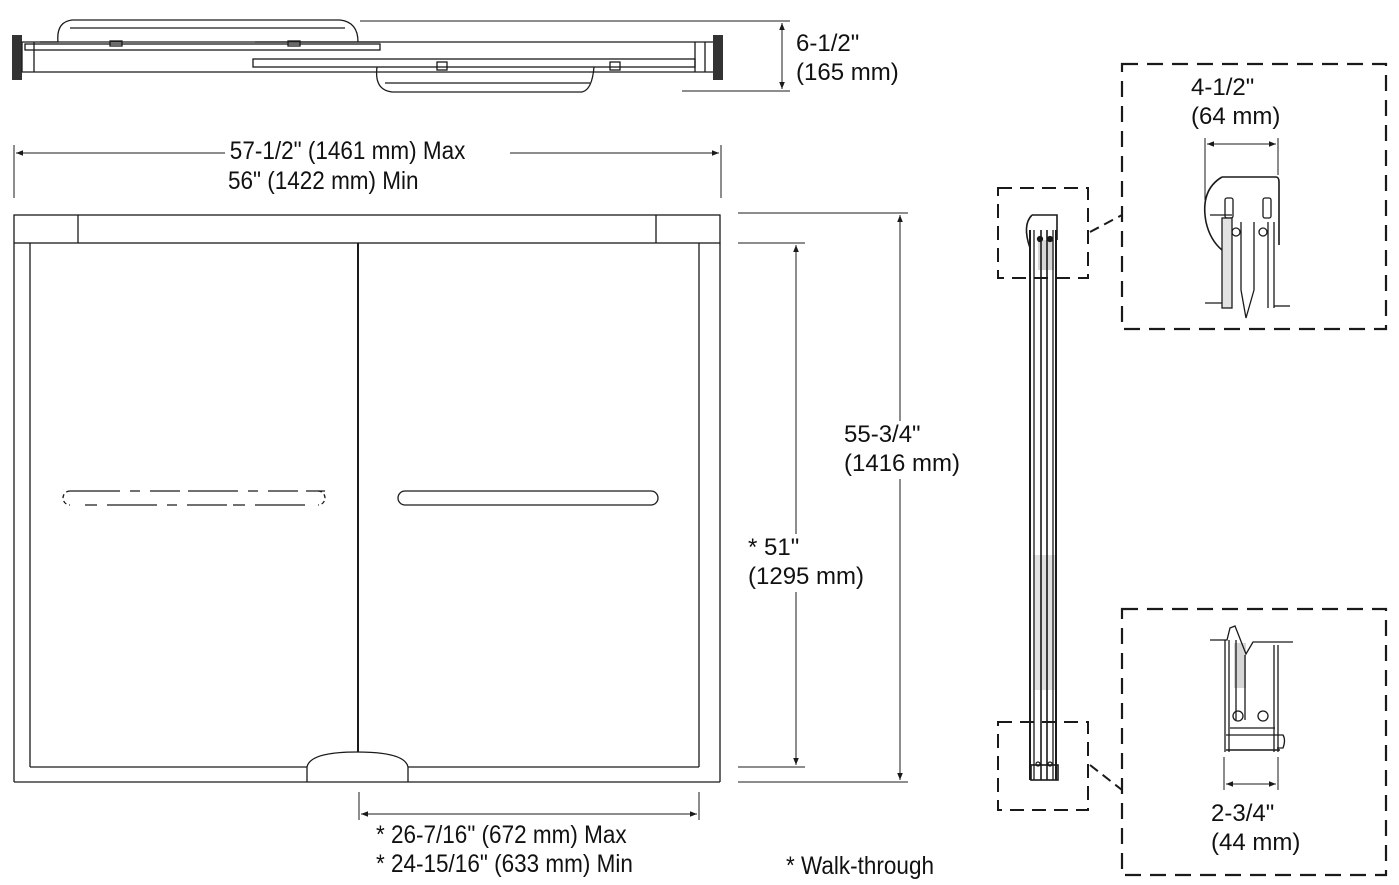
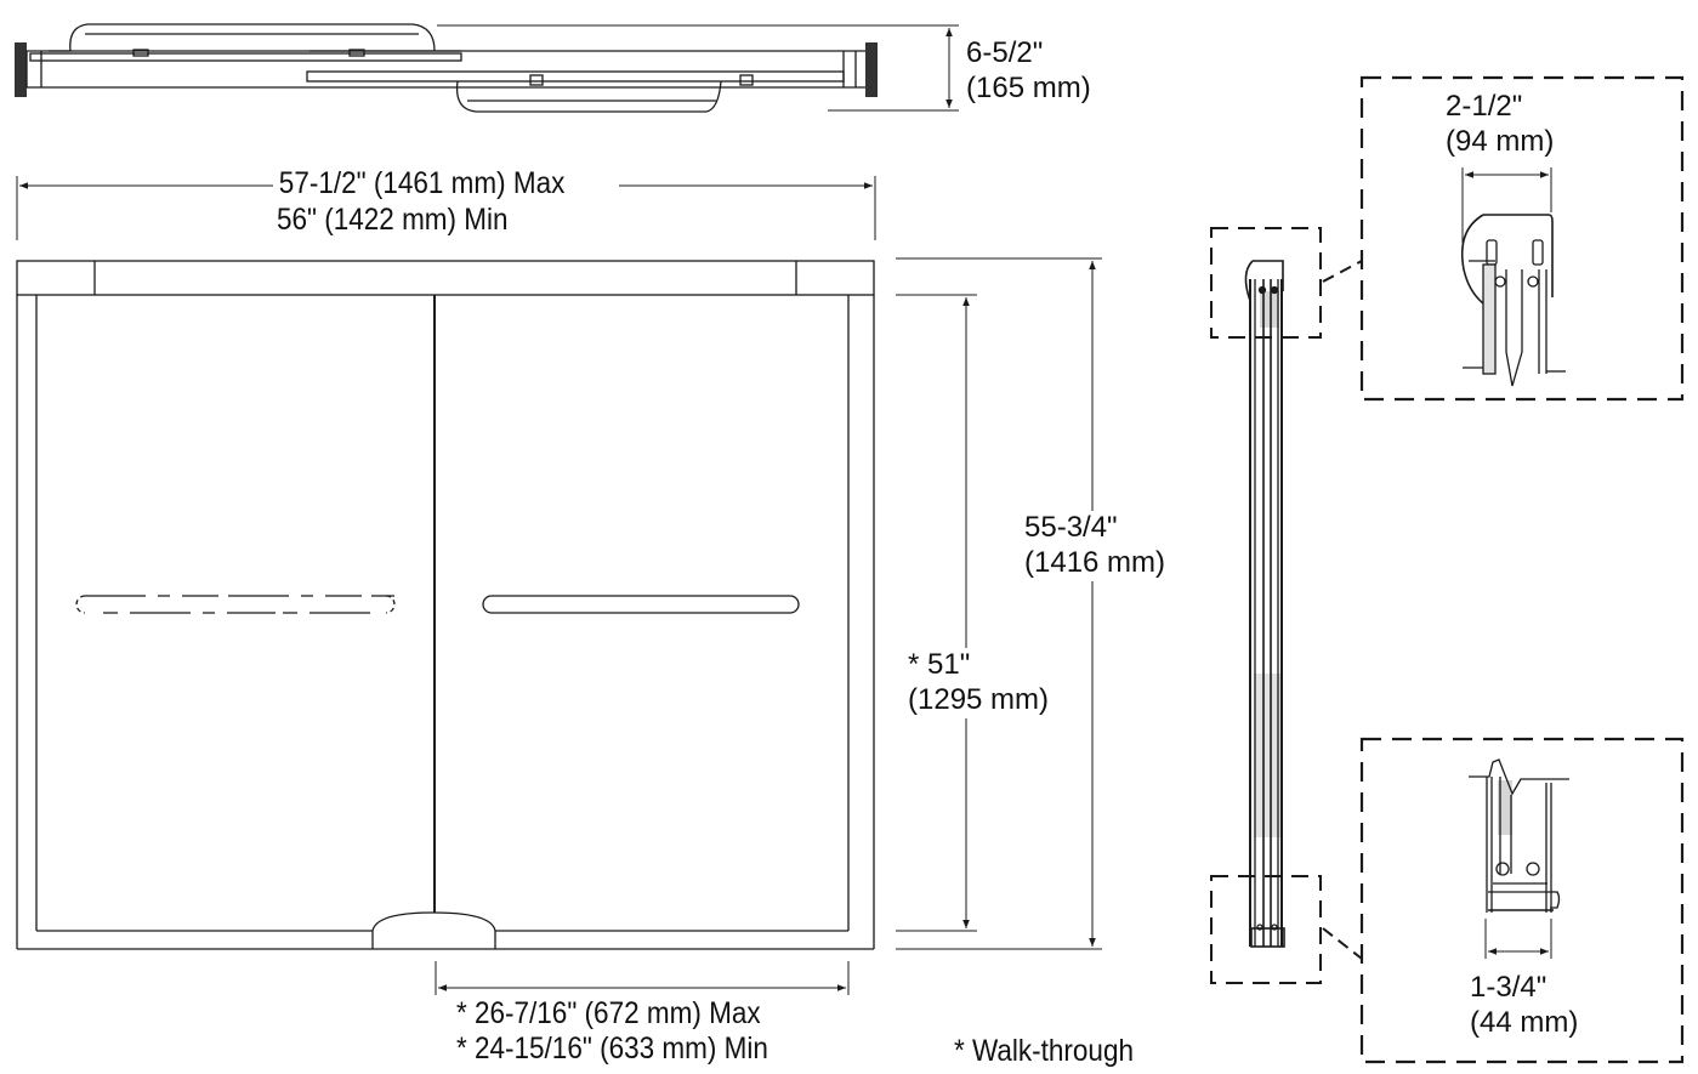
- 6-1/2"
+ 6-5/2"
  (165 mm)
  57-1/2" (1461 mm) Max
  56" (1422 mm) Min
  55-3/4"
  (1416 mm)
  * 51"
  (1295 mm)
  * 26-7/16" (672 mm) Max
  * 24-15/16" (633 mm) Min
  * Walk-through
- 4-1/2"
+ 2-1/2"
- (64 mm)
+ (94 mm)
- 2-3/4"
+ 1-3/4"
  (44 mm)
